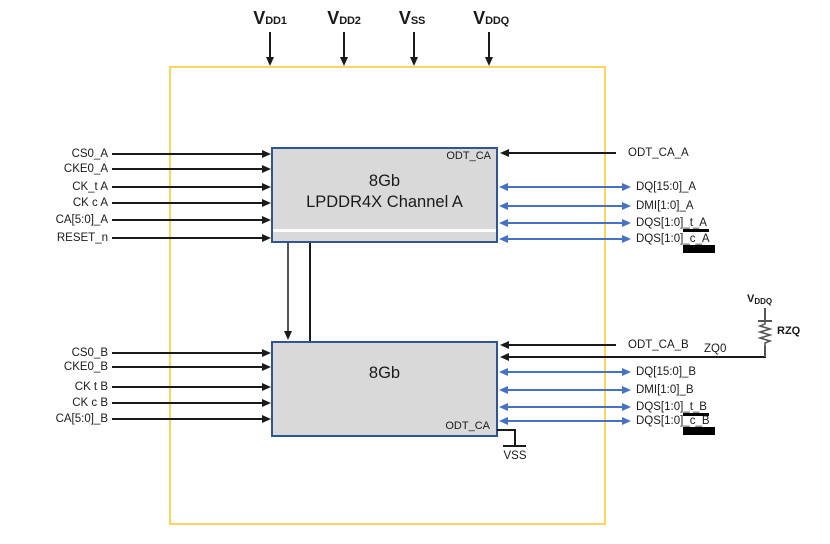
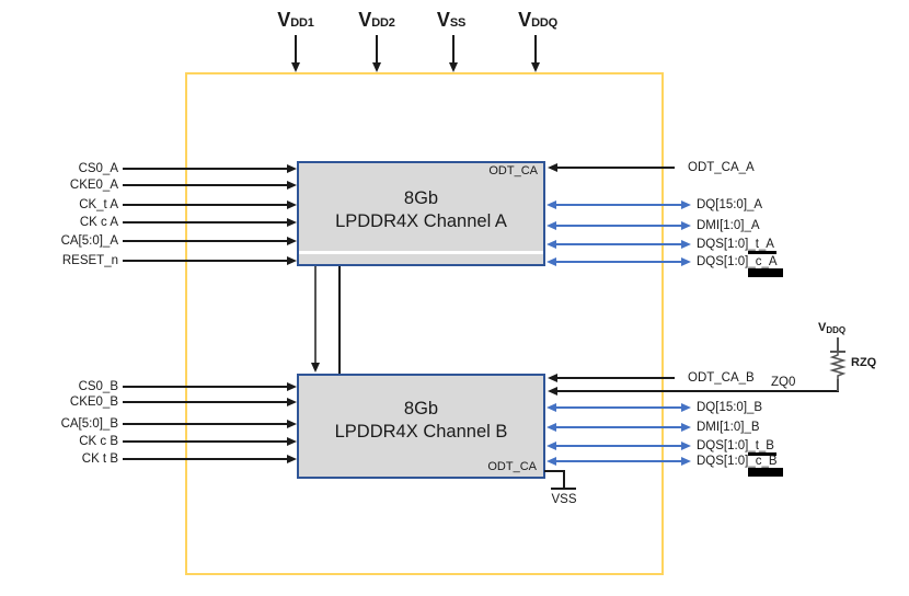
  VDD1
  VDD2
  VSS
  VDDQ
  ODT_CA
  8Gb
  LPDDR4X Channel A
  8Gb
+ LPDDR4X Channel B
  ODT_CA
  CS0_A
  CKE0_A
  CK_t A
  CK c A
  CA[5:0]_A
  RESET_n
  ODT_CA_A
  DQ[15:0]_A
  DMI[1:0]_A
  DQS[1:0]_t_A
  DQS[1:0]_c_A
  CS0_B
  CKE0_B
- CK t B
+ CA[5:0]_B
  CK c B
- CA[5:0]_B
+ CK t B
  ODT_CA_B
  ZQ0
  DQ[15:0]_B
  DMI[1:0]_B
  DQS[1:0]_t_B
  DQS[1:0]_c_B
  VDDQ
  RZQ
  VSS
